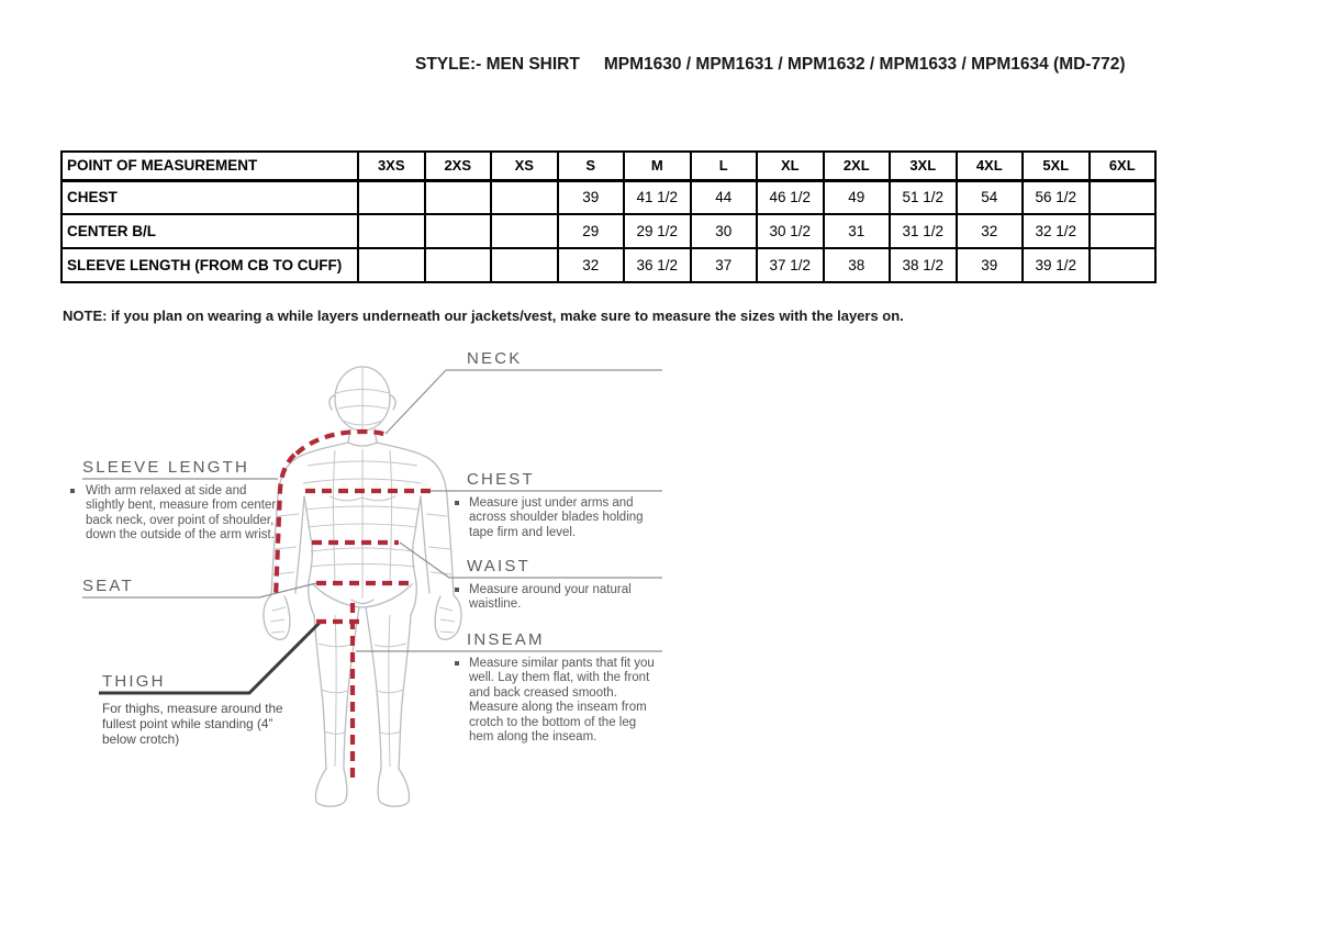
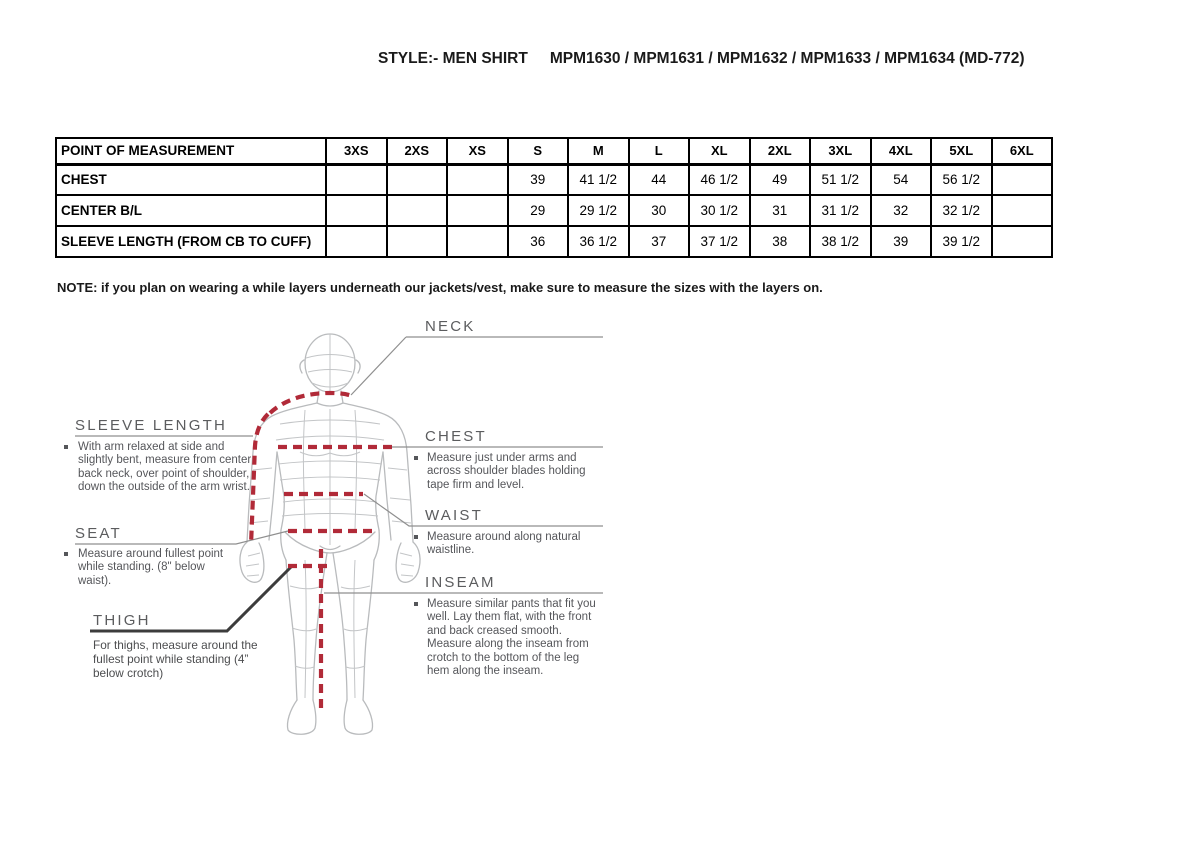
  STYLE:- MEN SHIRT MPM1630 / MPM1631 / MPM1632 / MPM1633 / MPM1634 (MD-772)
  POINT OF MEASUREMENT	3XS	2XS	XS	S	M	L	XL	2XL	3XL	4XL	5XL	6XL
  CHEST				39	41 1/2	44	46 1/2	49	51 1/2	54	56 1/2
  CENTER B/L				29	29 1/2	30	30 1/2	31	31 1/2	32	32 1/2
- SLEEVE LENGTH (FROM CB TO CUFF)				32	36 1/2	37	37 1/2	38	38 1/2	39	39 1/2
+ SLEEVE LENGTH (FROM CB TO CUFF)				36	36 1/2	37	37 1/2	38	38 1/2	39	39 1/2
  NOTE: if you plan on wearing a while layers underneath our jackets/vest, make sure to measure the sizes with the layers on.
  NECK
  CHEST
  Measure just under arms and across shoulder blades holding tape firm and level.
  WAIST
- Measure around your natural waistline.
+ Measure around along natural waistline.
  INSEAM
  Measure similar pants that fit you well. Lay them flat, with the front and back creased smooth. Measure along the inseam from crotch to the bottom of the leg hem along the inseam.
  SLEEVE LENGTH
  With arm relaxed at side and slightly bent, measure from center back neck, over point of shoulder, down the outside of the arm wrist.
  SEAT
+ Measure around fullest point while standing. (8" below waist).
  THIGH
  For thighs, measure around the fullest point while standing (4” below crotch)
